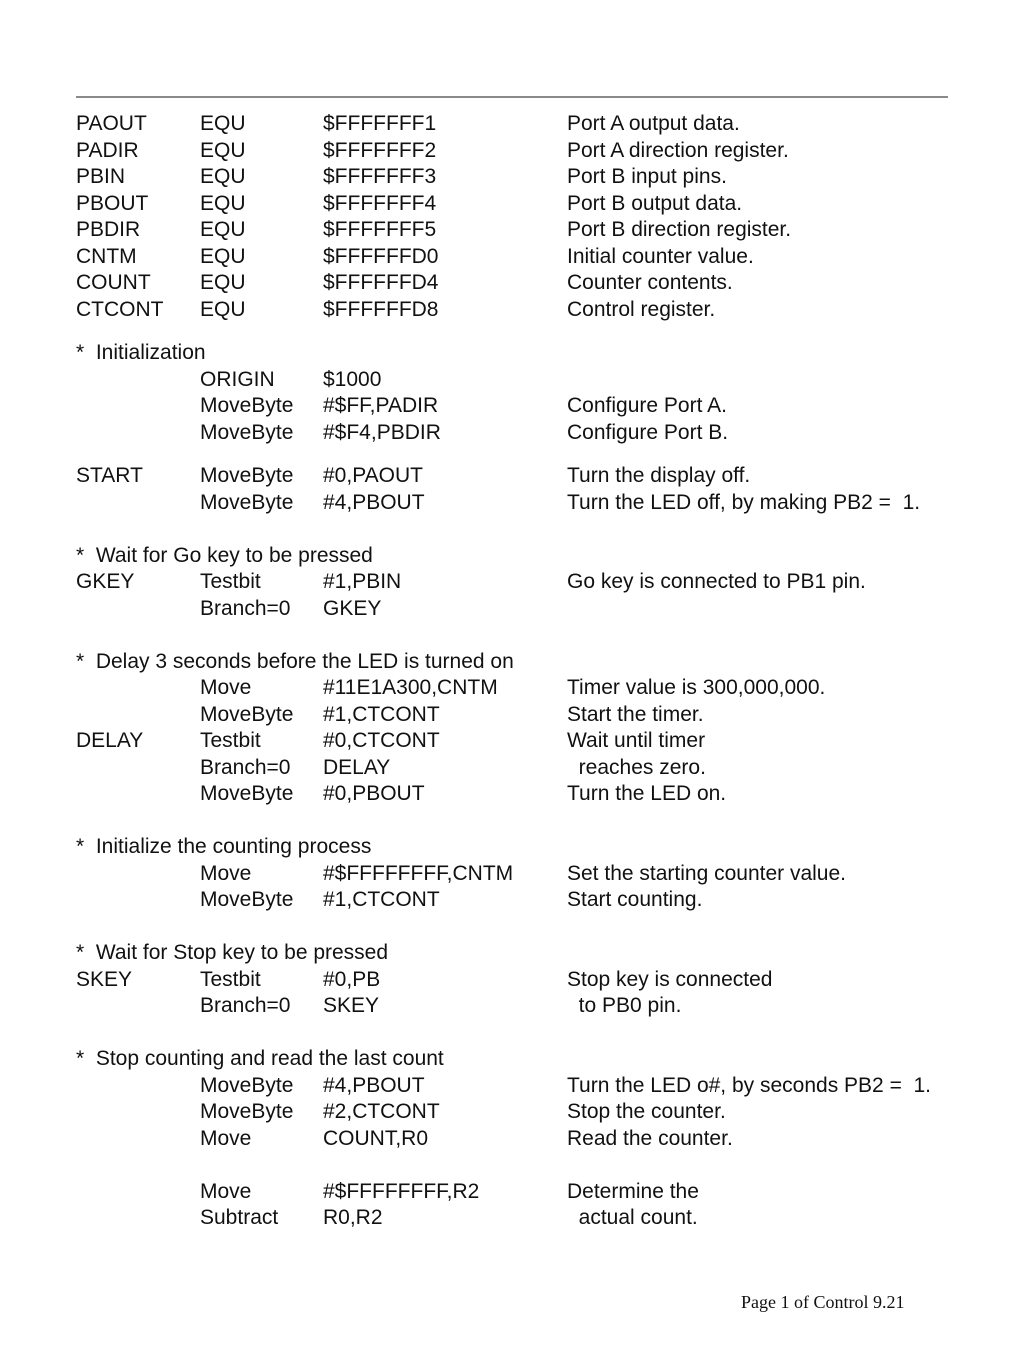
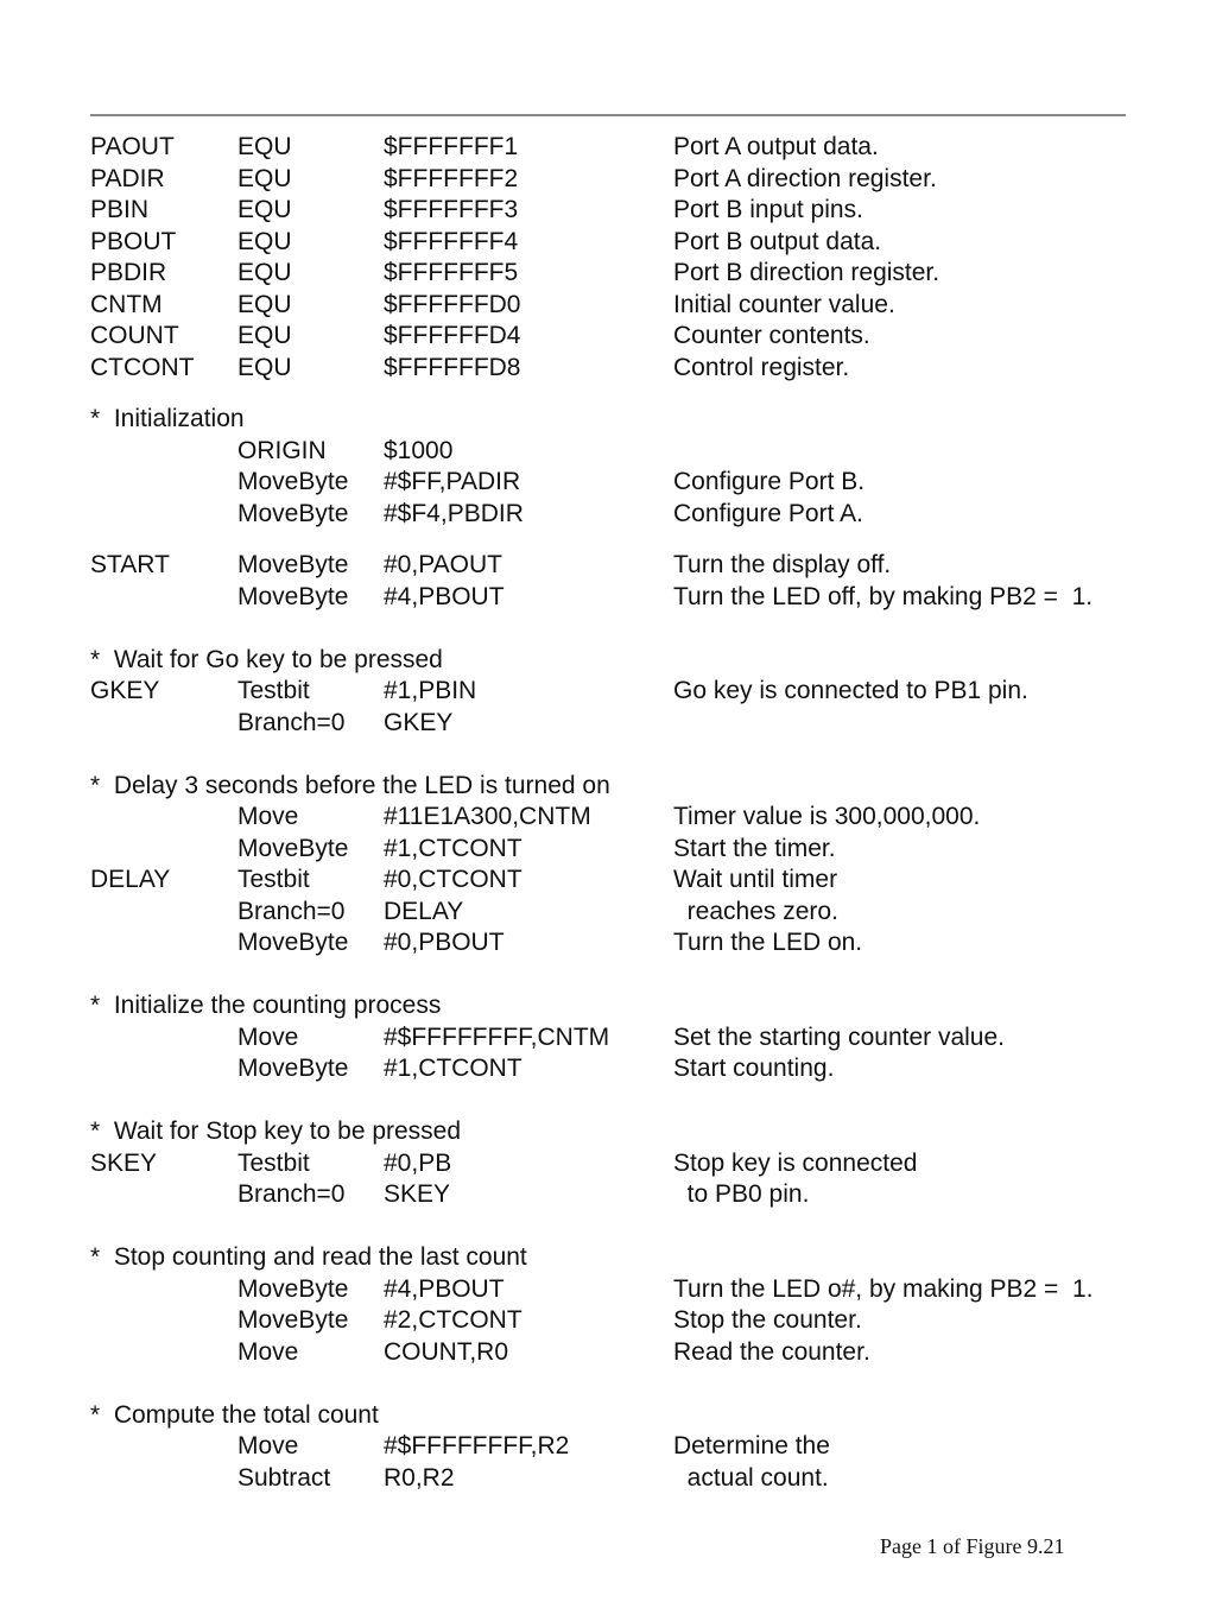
  PAOUT
  EQU
  $FFFFFFF1
  Port A output data.
  PADIR
  EQU
  $FFFFFFF2
  Port A direction register.
  PBIN
  EQU
  $FFFFFFF3
  Port B input pins.
  PBOUT
  EQU
  $FFFFFFF4
  Port B output data.
  PBDIR
  EQU
  $FFFFFFF5
  Port B direction register.
  CNTM
  EQU
  $FFFFFFD0
  Initial counter value.
  COUNT
  EQU
  $FFFFFFD4
  Counter contents.
  CTCONT
  EQU
  $FFFFFFD8
  Control register.
  * Initialization
  ORIGIN
  $1000
  MoveByte
  #$FF,PADIR
- Configure Port A.
+ Configure Port B.
  MoveByte
  #$F4,PBDIR
- Configure Port B.
+ Configure Port A.
  START
  MoveByte
  #0,PAOUT
  Turn the display off.
  MoveByte
  #4,PBOUT
  Turn the LED off, by making PB2 = 1.
  * Wait for Go key to be pressed
  GKEY
  Testbit
  #1,PBIN
  Go key is connected to PB1 pin.
  Branch=0
  GKEY
  * Delay 3 seconds before the LED is turned on
  Move
  #11E1A300,CNTM
  Timer value is 300,000,000.
  MoveByte
  #1,CTCONT
  Start the timer.
  DELAY
  Testbit
  #0,CTCONT
  Wait until timer
  Branch=0
  DELAY
  reaches zero.
  MoveByte
  #0,PBOUT
  Turn the LED on.
  * Initialize the counting process
  Move
  #$FFFFFFFF,CNTM
  Set the starting counter value.
  MoveByte
  #1,CTCONT
  Start counting.
  * Wait for Stop key to be pressed
  SKEY
  Testbit
  #0,PB
  Stop key is connected
  Branch=0
  SKEY
  to PB0 pin.
  * Stop counting and read the last count
  MoveByte
  #4,PBOUT
- Turn the LED o#, by seconds PB2 = 1.
+ Turn the LED o#, by making PB2 = 1.
  MoveByte
  #2,CTCONT
  Stop the counter.
  Move
  COUNT,R0
  Read the counter.
+ * Compute the total count
  Move
  #$FFFFFFFF,R2
  Determine the
  Subtract
  R0,R2
  actual count.
- Page 1 of Control 9.21
+ Page 1 of Figure 9.21
